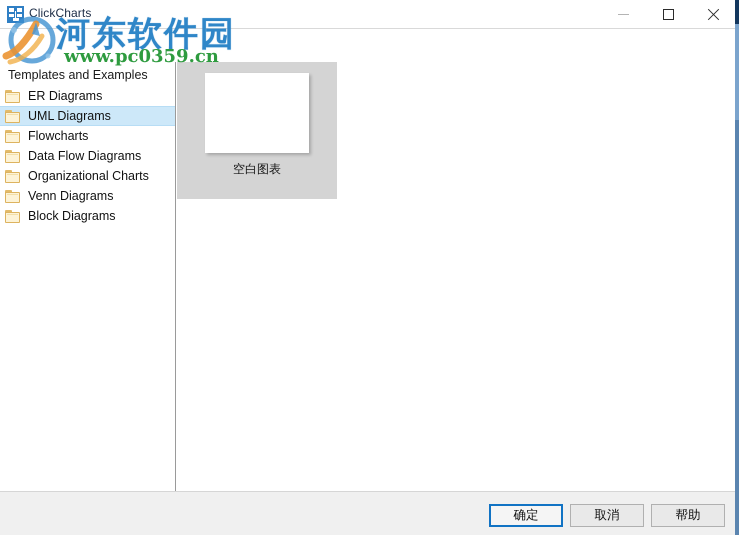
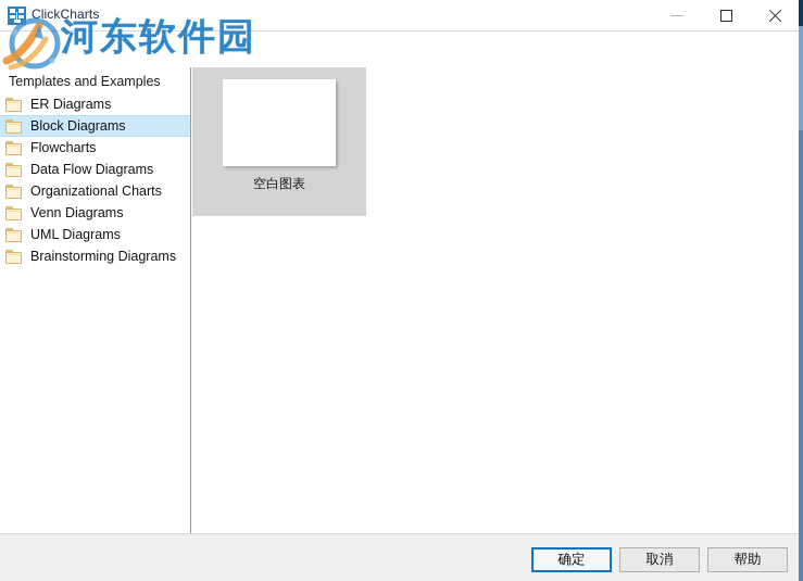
  ClickCharts
  Templates and Examples
  ER Diagrams
- UML Diagrams
+ Block Diagrams
  Flowcharts
  Data Flow Diagrams
  Organizational Charts
  Venn Diagrams
- Block Diagrams
+ UML Diagrams
+ Brainstorming Diagrams
  空白图表
  确定
  取消
  帮助
  河东软件园
- www.pc0359.cn
